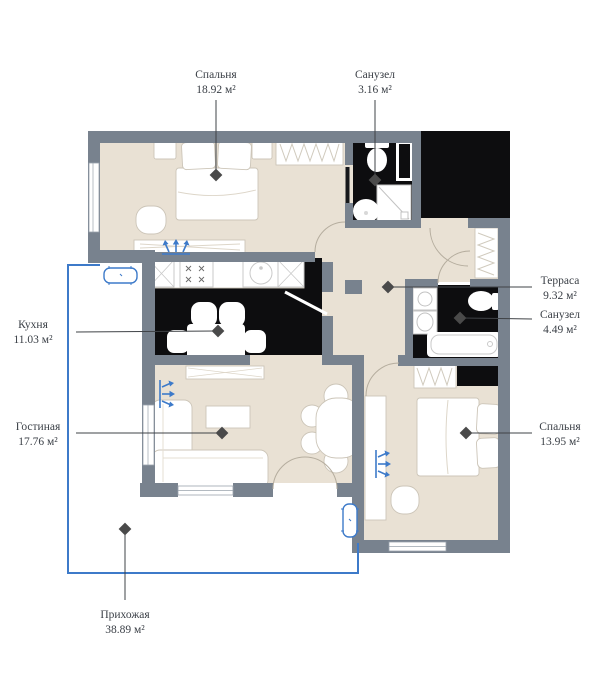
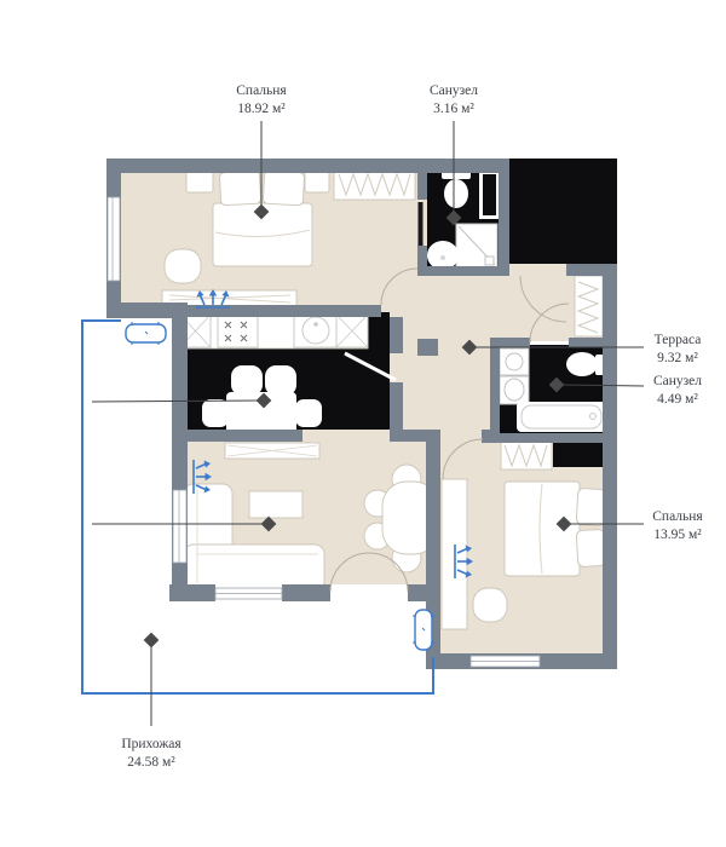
  Спальня
  18.92 м²
  Санузел
  3.16 м²
  Терраса
  9.32 м²
  Санузел
  4.49 м²
  Спальня
  13.95 м²
- Кухня
- 11.03 м²
- Гостиная
- 17.76 м²
  Прихожая
- 38.89 м²
+ 24.58 м²
